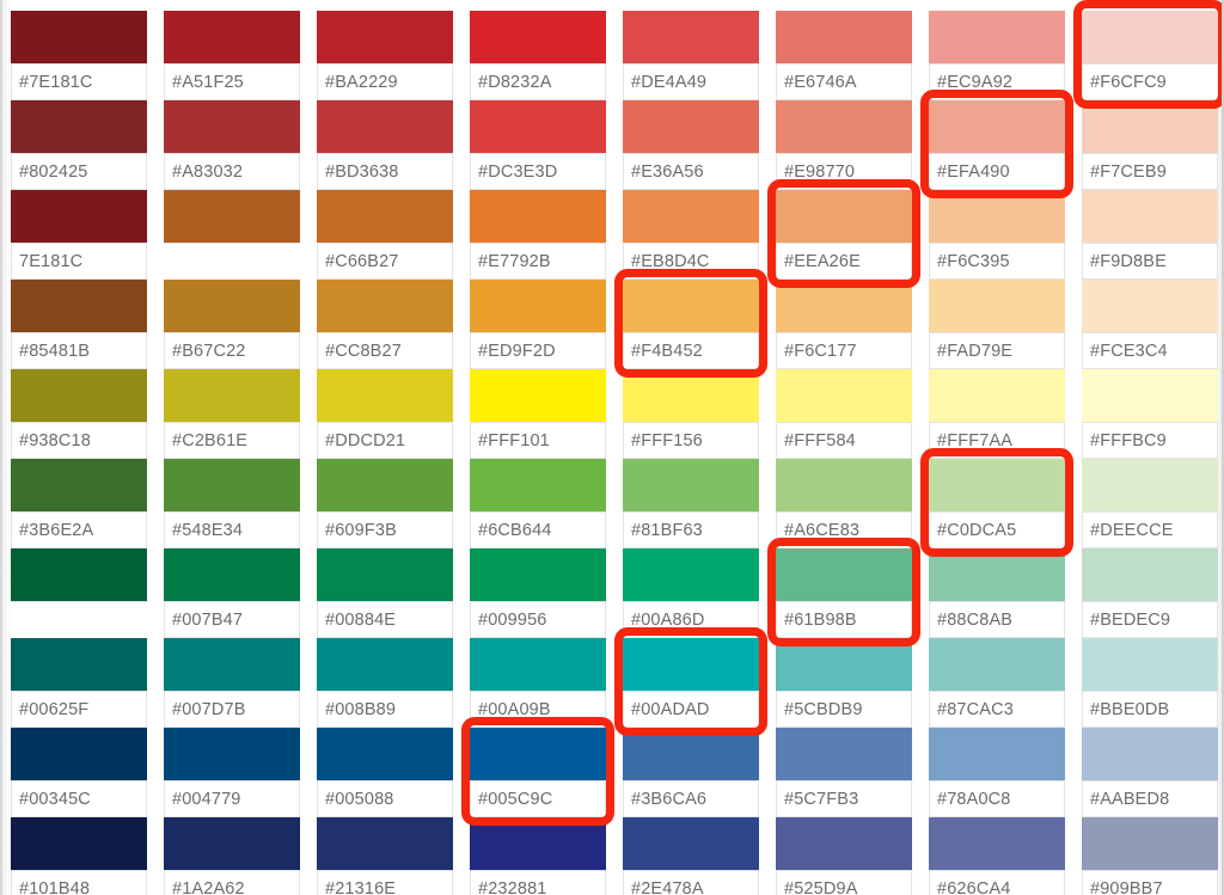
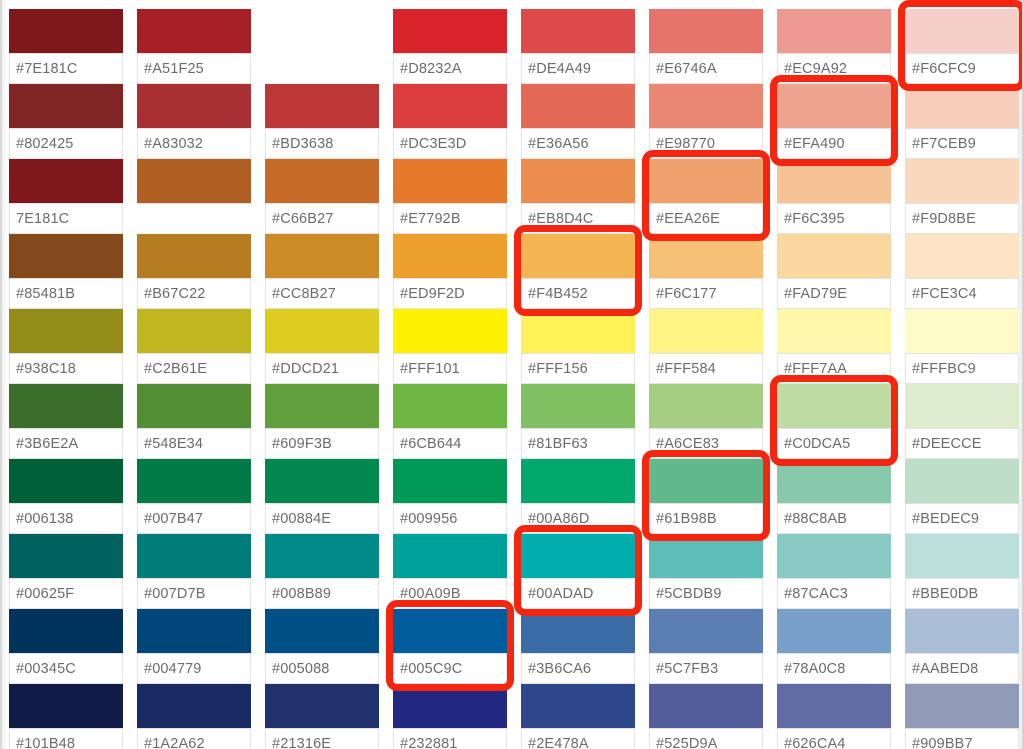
  #101B48
  #1A2A62
  #21316E
  #232881
  #2E478A
  #525D9A
  #626CA4
  #909BB7
  #00345C
  #004779
  #005088
  #005C9C
  #3B6CA6
  #5C7FB3
  #78A0C8
  #AABED8
  #00625F
  #007D7B
  #008B89
  #00A09B
  #00ADAD
  #5CBDB9
  #87CAC3
  #BBE0DB
+ #006138
  #007B47
  #00884E
  #009956
  #00A86D
  #61B98B
  #88C8AB
  #BEDEC9
  #3B6E2A
  #548E34
  #609F3B
  #6CB644
  #81BF63
  #A6CE83
  #C0DCA5
  #DEECCE
  #938C18
  #C2B61E
  #DDCD21
  #FFF101
  #FFF156
  #FFF584
  #FFF7AA
  #FFFBC9
  #85481B
  #B67C22
  #CC8B27
  #ED9F2D
  #F4B452
  #F6C177
  #FAD79E
  #FCE3C4
  7E181C
  #C66B27
  #E7792B
  #EB8D4C
  #EEA26E
  #F6C395
  #F9D8BE
  #802425
  #A83032
  #BD3638
  #DC3E3D
  #E36A56
  #E98770
  #EFA490
  #F7CEB9
  #7E181C
  #A51F25
- #BA2229
  #D8232A
  #DE4A49
  #E6746A
  #EC9A92
  #F6CFC9
